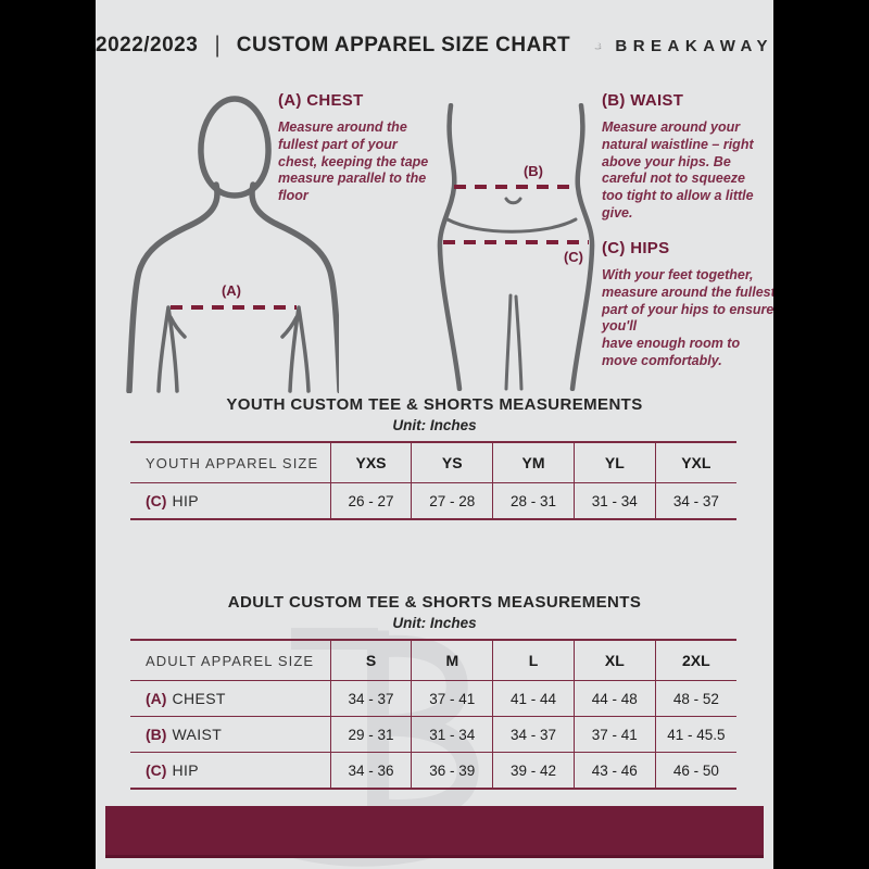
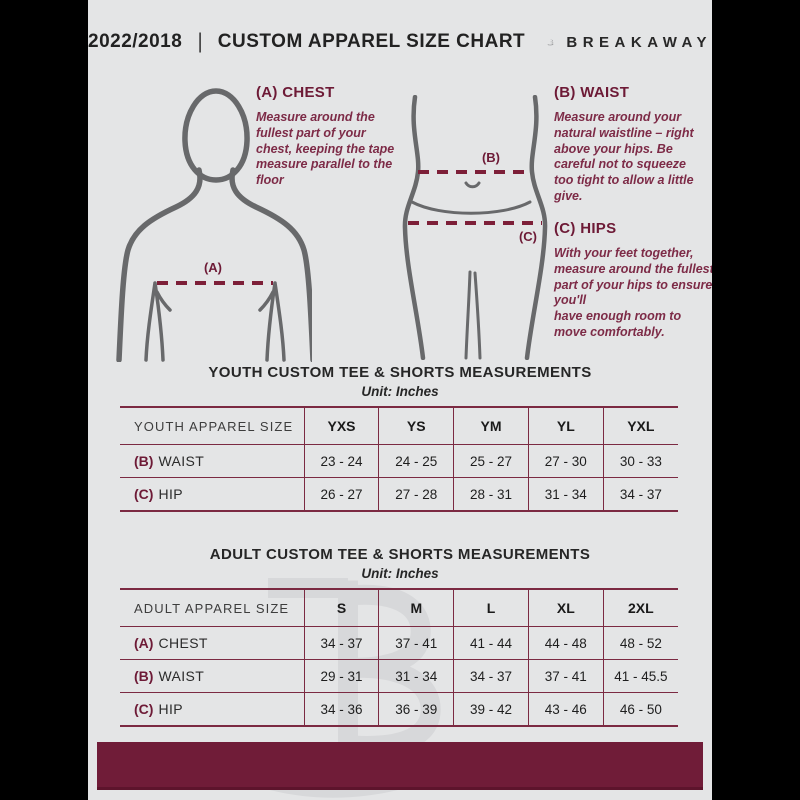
- 2022/2023
+ 2022/2018
  |
  CUSTOM APPAREL SIZE CHART
  BREAKAWAY
  (A)
  (B)
  (C)
  (A) CHEST
  Measure around the fullest part of your chest, keeping the tape measure parallel to the floor
  (B) WAIST
  Measure around your natural waistline – right above your hips. Be careful not to squeeze too tight to allow a little give.
  (C) HIPS
  With your feet together, measure around the fullest part of your hips to ensure you'll
  have enough room to move comfortably.
  YOUTH CUSTOM TEE & SHORTS MEASUREMENTS
  Unit: Inches
  YOUTH APPAREL SIZE	YXS	YS	YM	YL	YXL
+ (B) WAIST	23 - 24	24 - 25	25 - 27	27 - 30	30 - 33
  (C) HIP	26 - 27	27 - 28	28 - 31	31 - 34	34 - 37
  ADULT CUSTOM TEE & SHORTS MEASUREMENTS
  Unit: Inches
  ADULT APPAREL SIZE	S	M	L	XL	2XL
  (A) CHEST	34 - 37	37 - 41	41 - 44	44 - 48	48 - 52
  (B) WAIST	29 - 31	31 - 34	34 - 37	37 - 41	41 - 45.5
  (C) HIP	34 - 36	36 - 39	39 - 42	43 - 46	46 - 50
